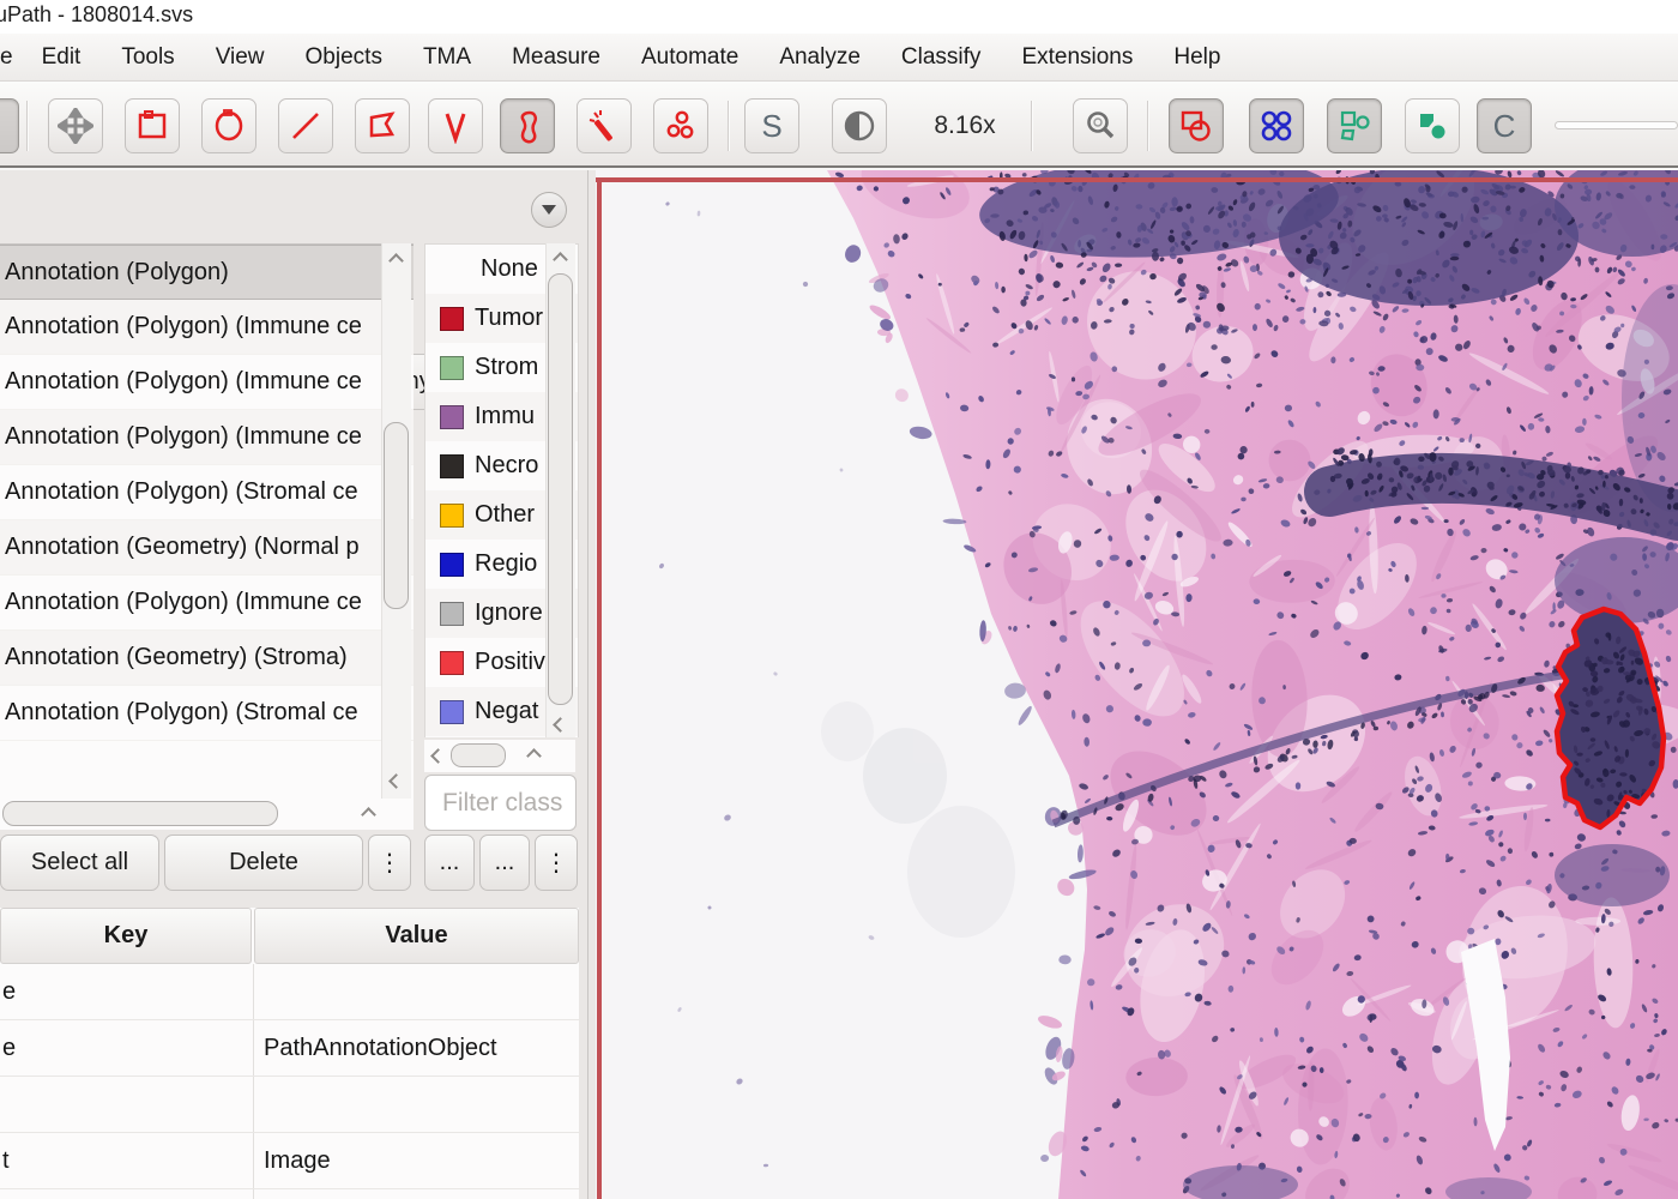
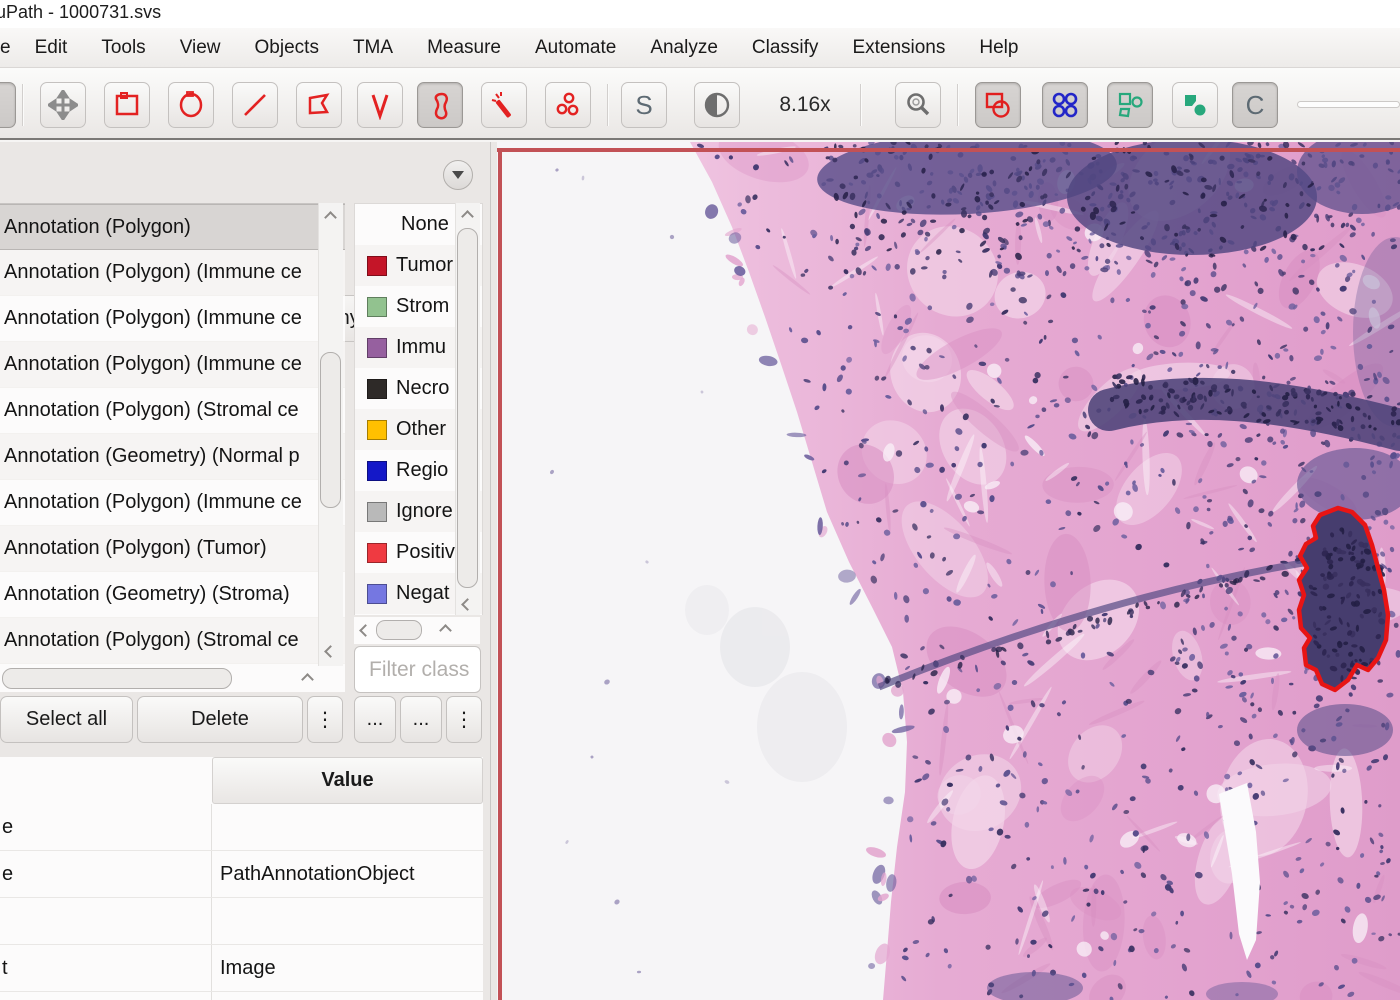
- uPath - 1808014.svs
+ uPath - 1000731.svs
  e
  Edit
  Tools
  View
  Objects
  TMA
  Measure
  Automate
  Analyze
  Classify
  Extensions
  Help
  S
  8.16x
  C
  Annotation (Polygon)
  Annotation (Polygon) (Immune ce
  Annotation (Polygon) (Immune ce
  Annotation (Polygon) (Immune ce
  Annotation (Polygon) (Stromal ce
  Annotation (Geometry) (Normal p
  Annotation (Polygon) (Immune ce
+ Annotation (Polygon) (Tumor)
  Annotation (Geometry) (Stroma)
  Annotation (Polygon) (Stromal ce
  None
  Tumor
  Strom
  Immu
  Necro
  Other
  Regio
  Ignore
  Positiv
  Negat
  Filter class
  Select all
  Delete
  ⋮
  ...
  ...
  ⋮
- Key
  Value
  e
  e
  PathAnnotationObject
  t
  Image
